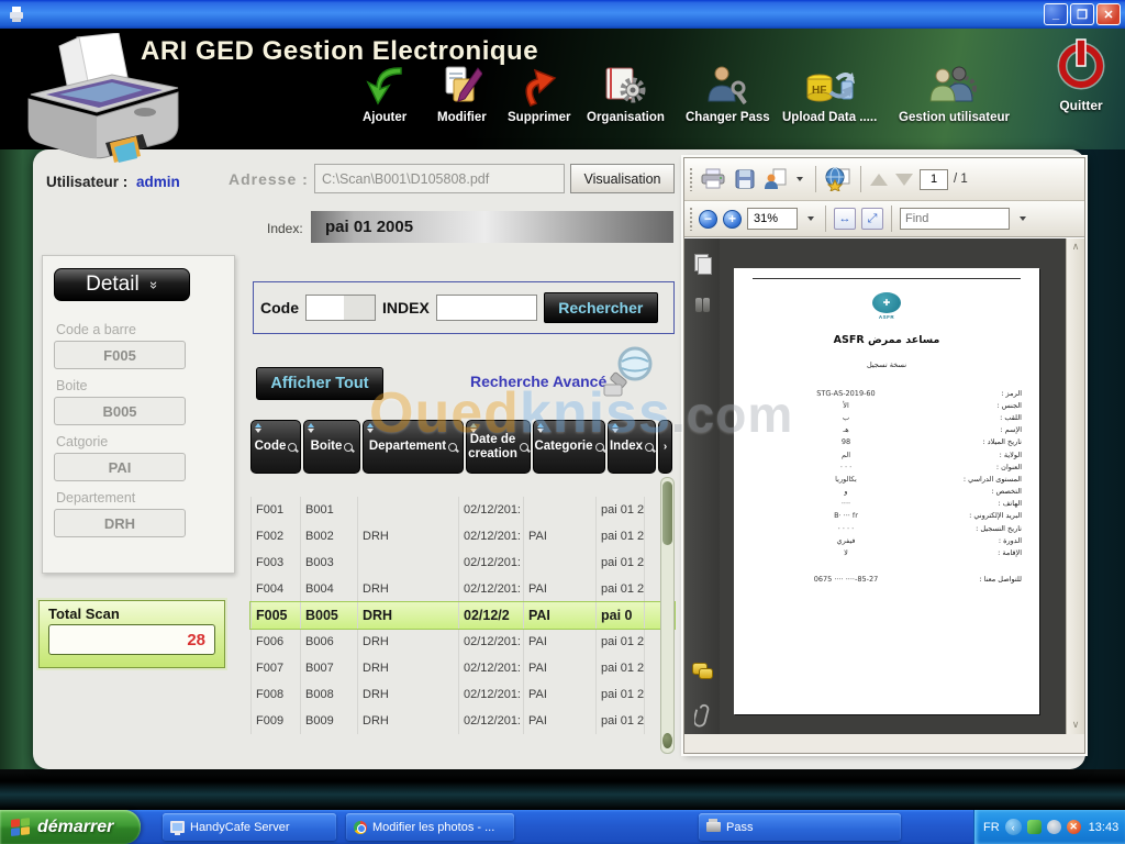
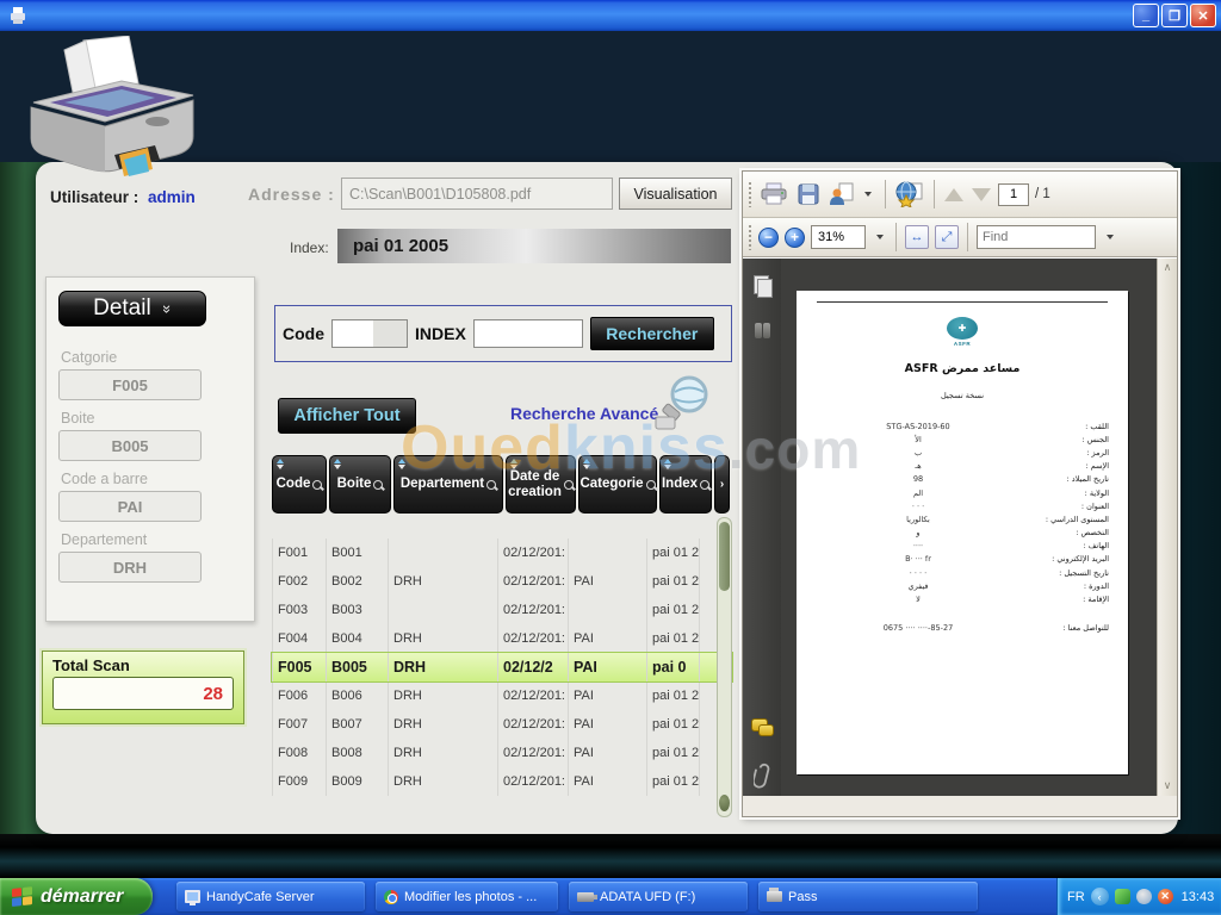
  _
  ❐
  ✕
- ARI GED Gestion Electronique
- Ajouter
- Modifier
- Supprimer
- Organisation
- Changer Pass
- HF
- Upload Data .....
- Gestion utilisateur
- Quitter
  Utilisateur : admin
  Adresse :
  C:\Scan\B001\D105808.pdf
  Visualisation
  Index:
  pai 01 2005
  Detail
- Code a barre
+ Catgorie
  F005
  Boite
  B005
- Catgorie
+ Code a barre
  PAI
  Departement
  DRH
  Total Scan
  28
  Code
  INDEX
  Rechercher
  Afficher Tout
  Recherche Avancé
  Code
  Boite
  Departement
  Date de creation
  Categorie
  Index
  ›
  F001
  B001
  02/12/201:
  pai 01 2
  F002
  B002
  DRH
  02/12/201:
  PAI
  pai 01 2
  F003
  B003
  02/12/201:
  pai 01 2
  F004
  B004
  DRH
  02/12/201:
  PAI
  pai 01 2
  F005
  B005
  DRH
  02/12/2
  PAI
  pai 0
  F006
  B006
  DRH
  02/12/201:
  PAI
  pai 01 2
  F007
  B007
  DRH
  02/12/201:
  PAI
  pai 01 2
  F008
  B008
  DRH
  02/12/201:
  PAI
  pai 01 2
  F009
  B009
  DRH
  02/12/201:
  PAI
  pai 01 2
  1
  / 1
  −
  +
  31%
  ↔
  ⤢
  Find
  ✚
  مساعد ممرض ASFR
  نسخة تسجيل
- الرمز :
+ اللقب :
  STG-AS-2019-60
  الجنس :
  الأ
- اللقب :
+ الرمز :
  ب
  الإسم :
  هـ
  تاريخ الميلاد :
  98
  الولاية :
  الم
  العنوان :
  · · ·
  المستوى الدراسي :
  بكالوريا
  التخصص :
  و
  الهاتف :
  ····
  البريد الإلكتروني :
  B· ··· fr
  تاريخ التسجيل :
  · · · ·
  الدورة :
  فيفري
  الإقامة :
  لا
  للتواصل معنا :
  85-27-···· ···· 0675
  ∧
  ∨
  Ouedkniss.com
  démarrer
  HandyCafe Server
  Modifier les photos - ...
+ ADATA UFD (F:)
  Pass
  FR
  ‹
  ✕
  13:43
